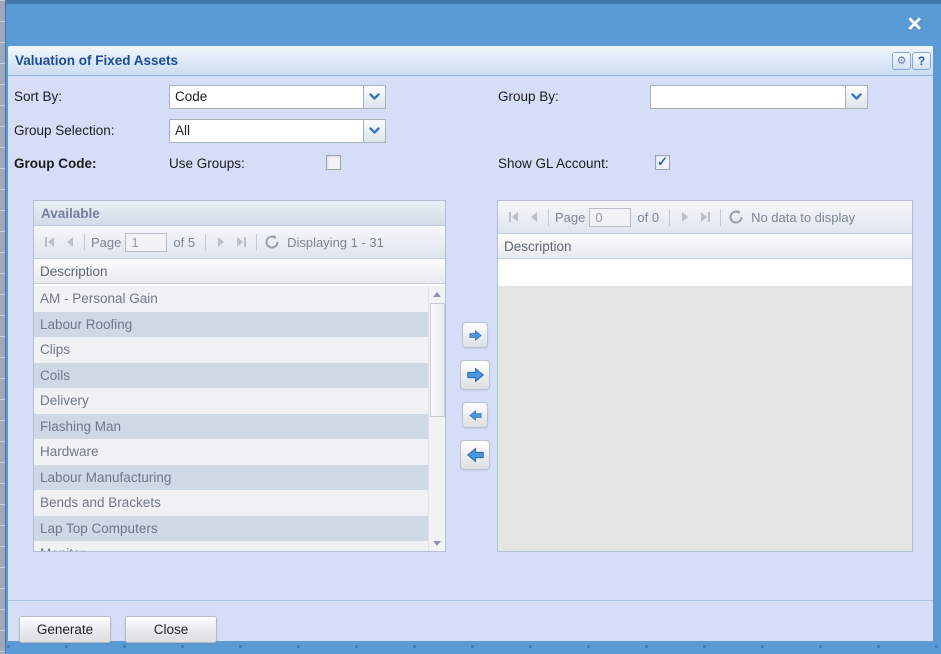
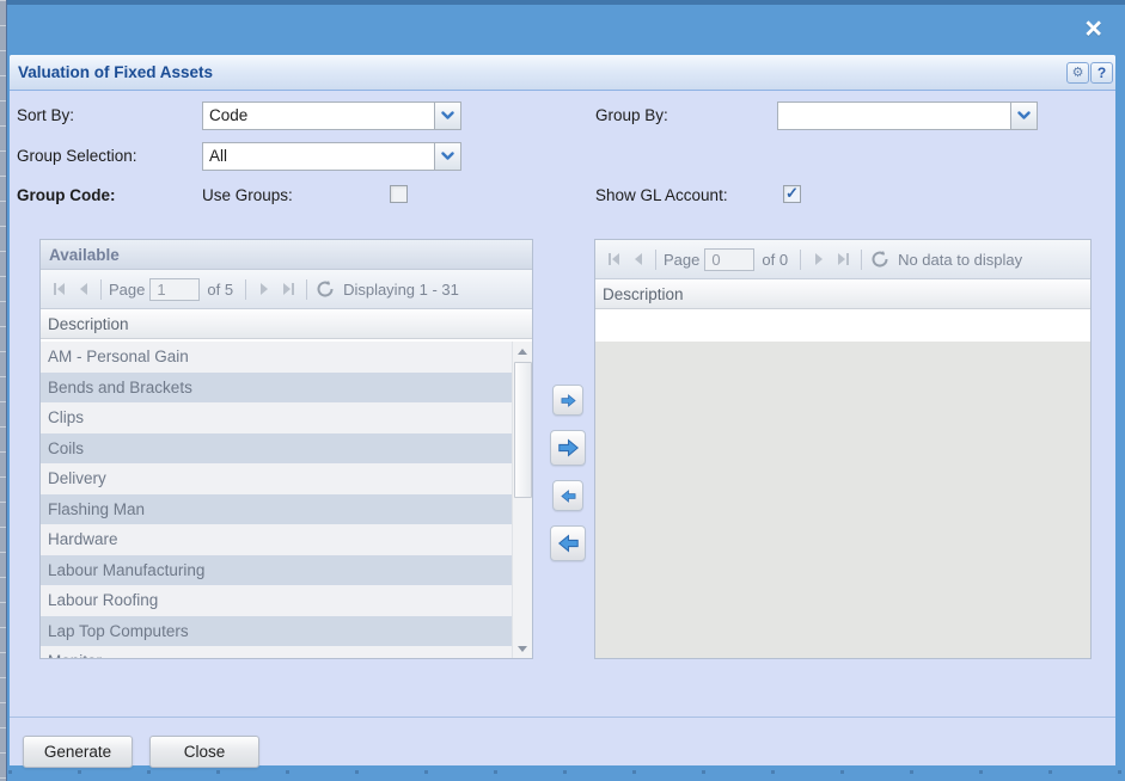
  ×
  Valuation of Fixed Assets
  ⚙
  ?
  Sort By:
  Code
  Group By:
  Group Selection:
  All
  Group Code:
  Use Groups:
  Show GL Account:
  Available
  Page
  1
  of 5
  Displaying 1 - 31
  Description
  AM - Personal Gain
- Labour Roofing
+ Bends and Brackets
  Clips
  Coils
  Delivery
  Flashing Man
  Hardware
  Labour Manufacturing
- Bends and Brackets
+ Labour Roofing
  Lap Top Computers
  Page
  0
  of 0
  No data to display
  Description
  Generate
  Close
